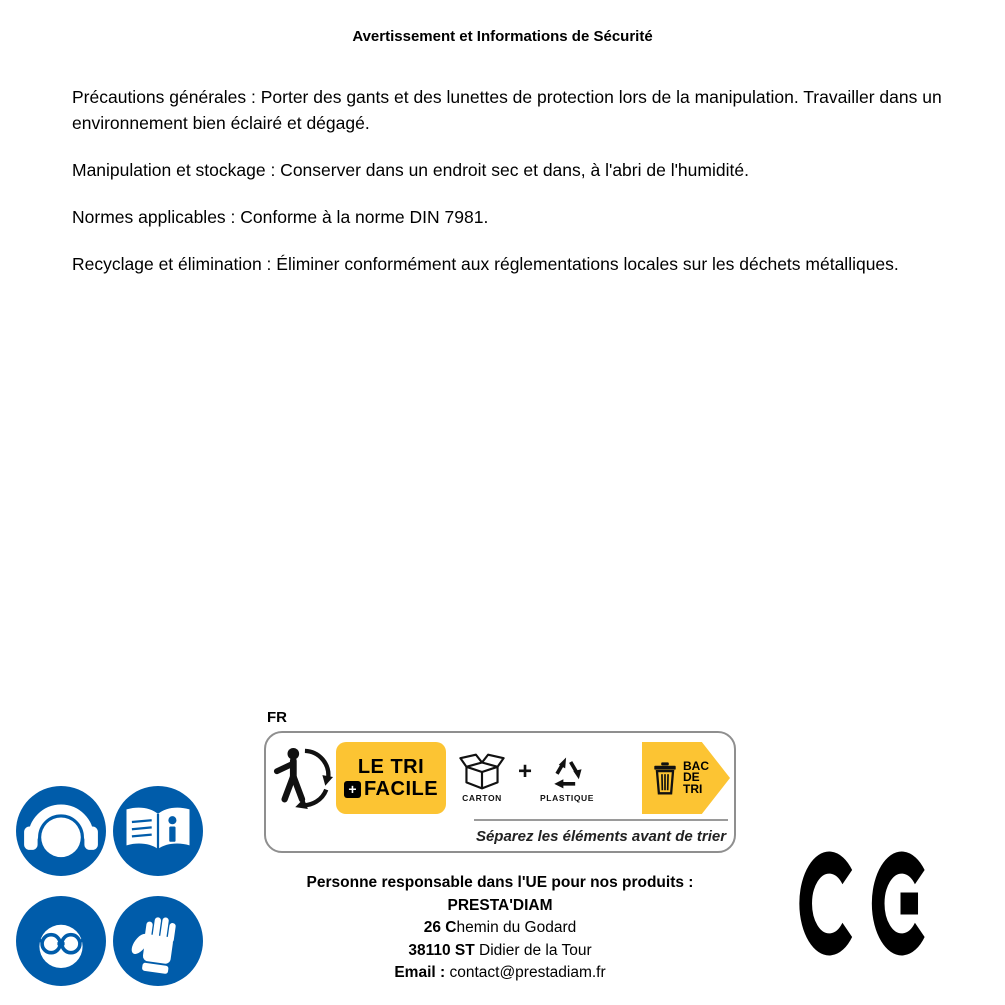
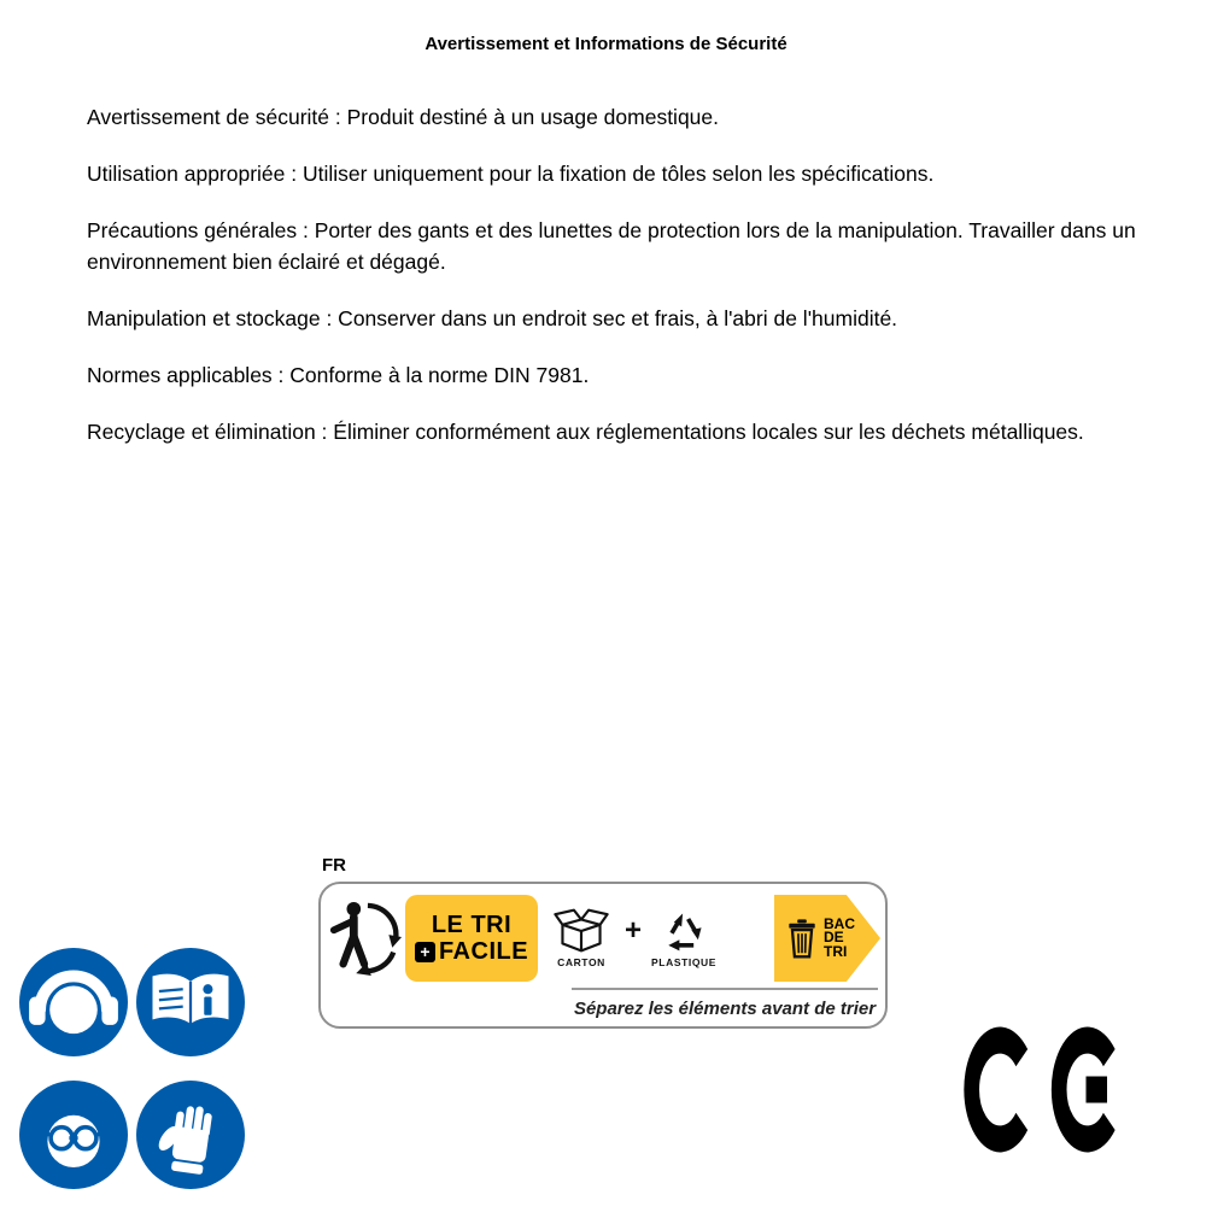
  Avertissement et Informations de Sécurité
+ Avertissement de sécurité : Produit destiné à un usage domestique.
+ Utilisation appropriée : Utiliser uniquement pour la fixation de tôles selon les spécifications.
  Précautions générales : Porter des gants et des lunettes de protection lors de la manipulation. Travailler dans un environnement bien éclairé et dégagé.
- Manipulation et stockage : Conserver dans un endroit sec et dans, à l'abri de l'humidité.
+ Manipulation et stockage : Conserver dans un endroit sec et frais, à l'abri de l'humidité.
  Normes applicables : Conforme à la norme DIN 7981.
  Recyclage et élimination : Éliminer conformément aux réglementations locales sur les déchets métalliques.
  FR
  LE TRI
  +
  FACILE
  CARTON
  +
  PLASTIQUE
  BAC
  DE
  TRI
  Séparez les éléments avant de trier
- Personne responsable dans l'UE pour nos produits :
- PRESTA'DIAM
- 26 Chemin du Godard
- 38110 ST Didier de la Tour
- Email : contact@prestadiam.fr
